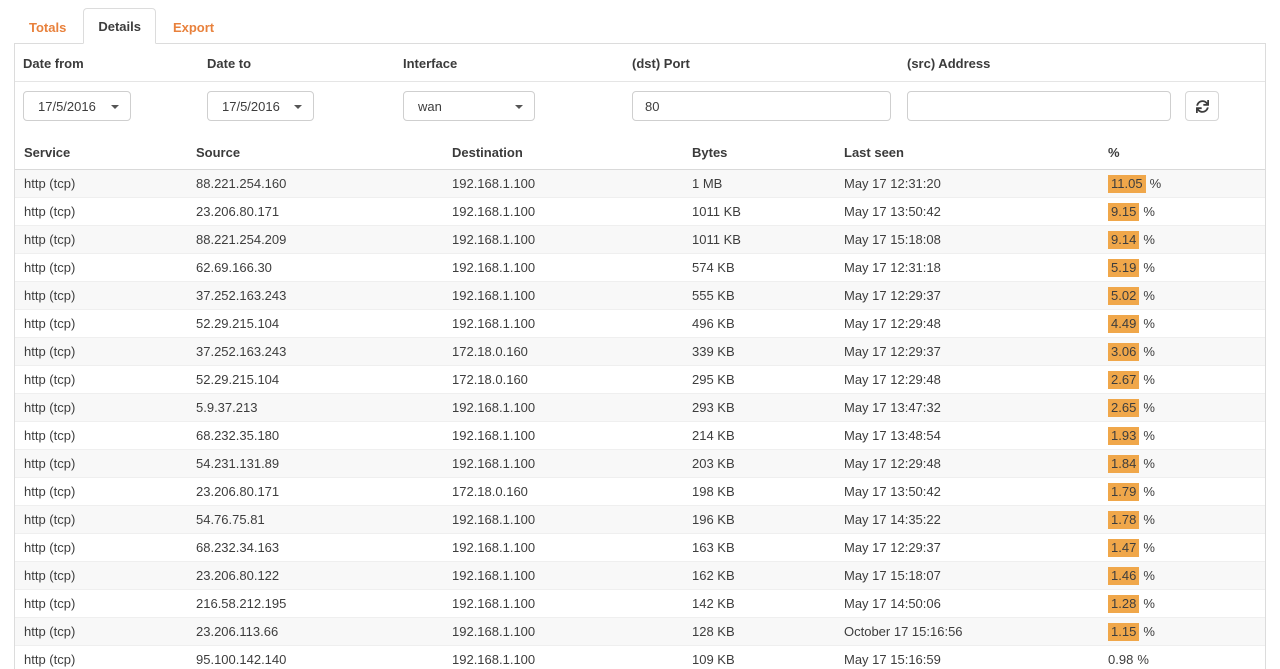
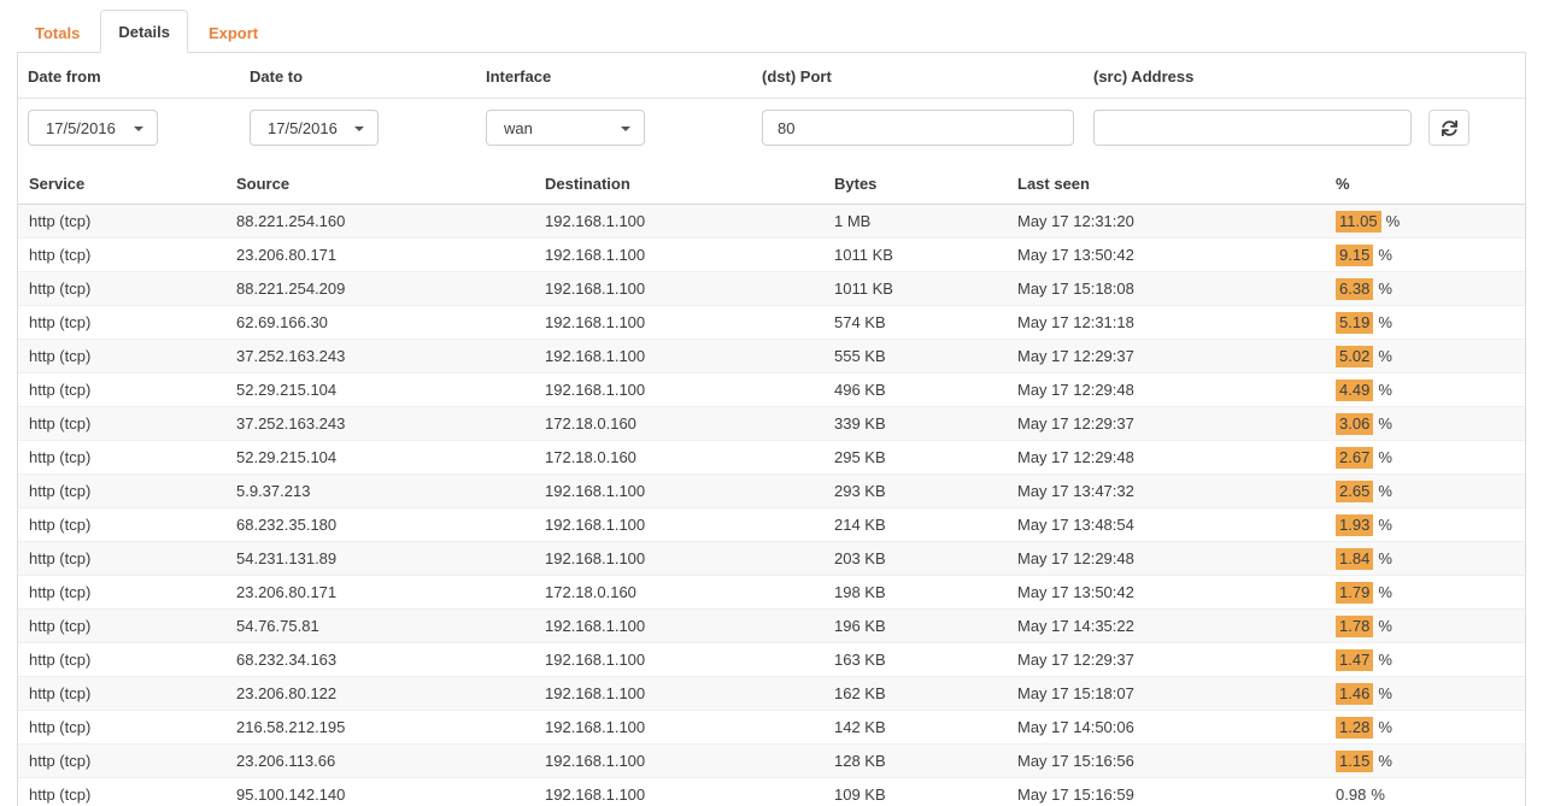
  Totals
  Details
  Export
  Date from
  Date to
  Interface
  (dst) Port
  (src) Address
  17/5/2016
  17/5/2016
  wan
  80
  Service
  Source
  Destination
  Bytes
  Last seen
  %
  http (tcp)
  88.221.254.160
  192.168.1.100
  1 MB
  May 17 12:31:20
  11.05 %
  http (tcp)
  23.206.80.171
  192.168.1.100
  1011 KB
  May 17 13:50:42
  9.15 %
  http (tcp)
  88.221.254.209
  192.168.1.100
  1011 KB
  May 17 15:18:08
- 9.14 %
+ 6.38 %
  http (tcp)
  62.69.166.30
  192.168.1.100
  574 KB
  May 17 12:31:18
  5.19 %
  http (tcp)
  37.252.163.243
  192.168.1.100
  555 KB
  May 17 12:29:37
  5.02 %
  http (tcp)
  52.29.215.104
  192.168.1.100
  496 KB
  May 17 12:29:48
  4.49 %
  http (tcp)
  37.252.163.243
  172.18.0.160
  339 KB
  May 17 12:29:37
  3.06 %
  http (tcp)
  52.29.215.104
  172.18.0.160
  295 KB
  May 17 12:29:48
  2.67 %
  http (tcp)
  5.9.37.213
  192.168.1.100
  293 KB
  May 17 13:47:32
  2.65 %
  http (tcp)
  68.232.35.180
  192.168.1.100
  214 KB
  May 17 13:48:54
  1.93 %
  http (tcp)
  54.231.131.89
  192.168.1.100
  203 KB
  May 17 12:29:48
  1.84 %
  http (tcp)
  23.206.80.171
  172.18.0.160
  198 KB
  May 17 13:50:42
  1.79 %
  http (tcp)
  54.76.75.81
  192.168.1.100
  196 KB
  May 17 14:35:22
  1.78 %
  http (tcp)
  68.232.34.163
  192.168.1.100
  163 KB
  May 17 12:29:37
  1.47 %
  http (tcp)
  23.206.80.122
  192.168.1.100
  162 KB
  May 17 15:18:07
  1.46 %
  http (tcp)
  216.58.212.195
  192.168.1.100
  142 KB
  May 17 14:50:06
  1.28 %
  http (tcp)
  23.206.113.66
  192.168.1.100
  128 KB
- October 17 15:16:56
+ May 17 15:16:56
  1.15 %
  http (tcp)
  95.100.142.140
  192.168.1.100
  109 KB
  May 17 15:16:59
  0.98 %
